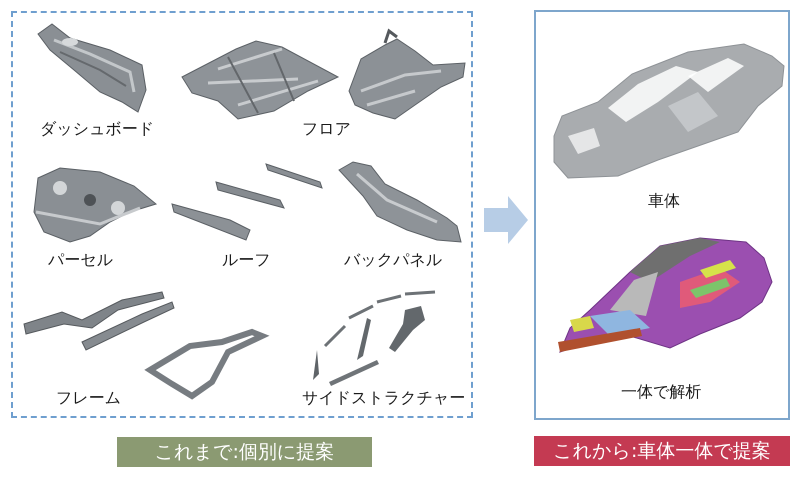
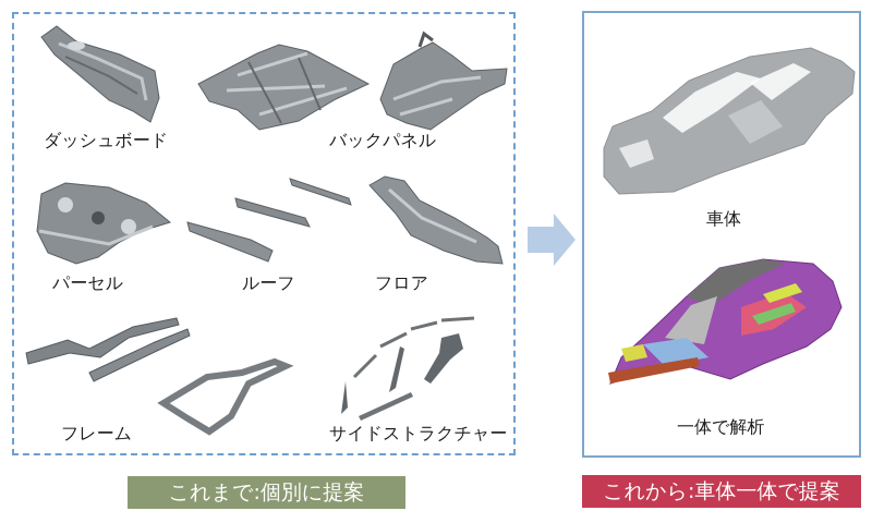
  ダッシュボード
- フロア
+ バックパネル
  パーセル
  ルーフ
- バックパネル
+ フロア
  フレーム
  サイドストラクチャー
  これまで:個別に提案
  車体
  一体で解析
  これから:車体一体で提案
